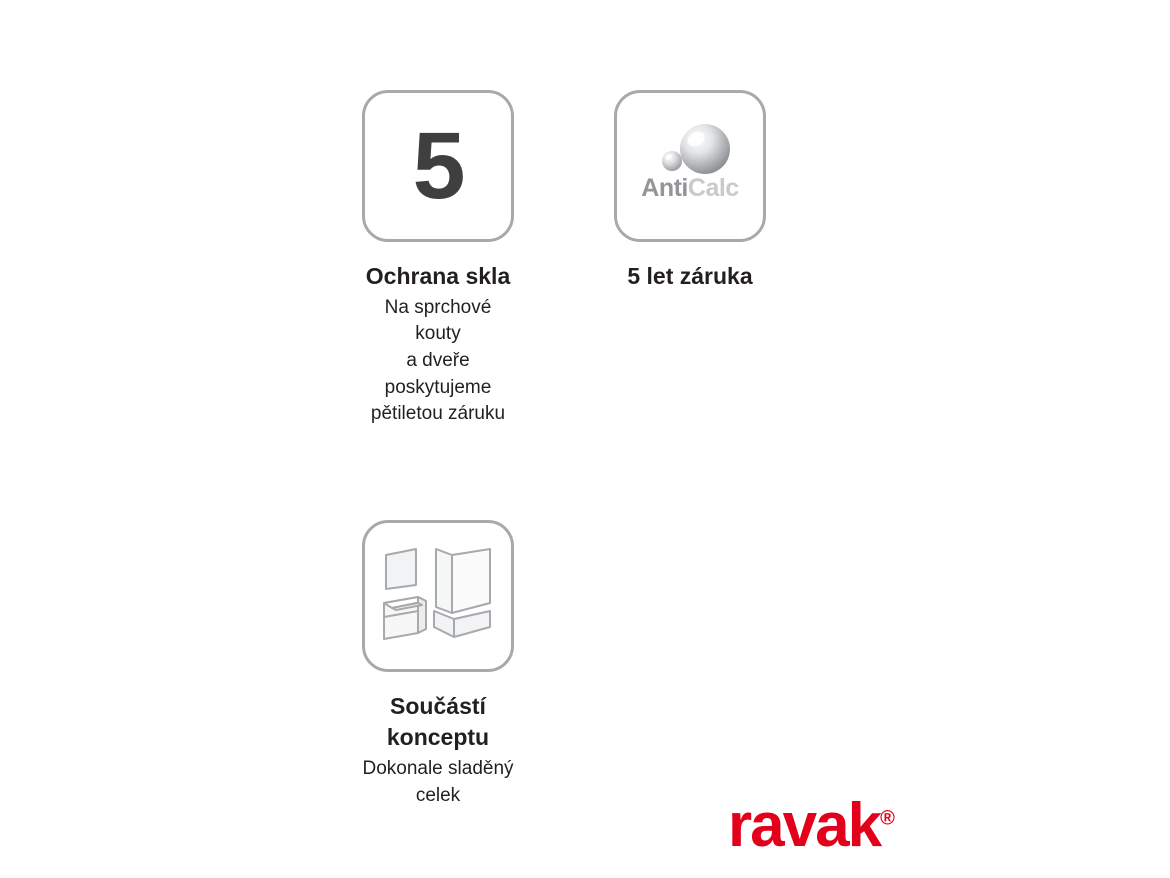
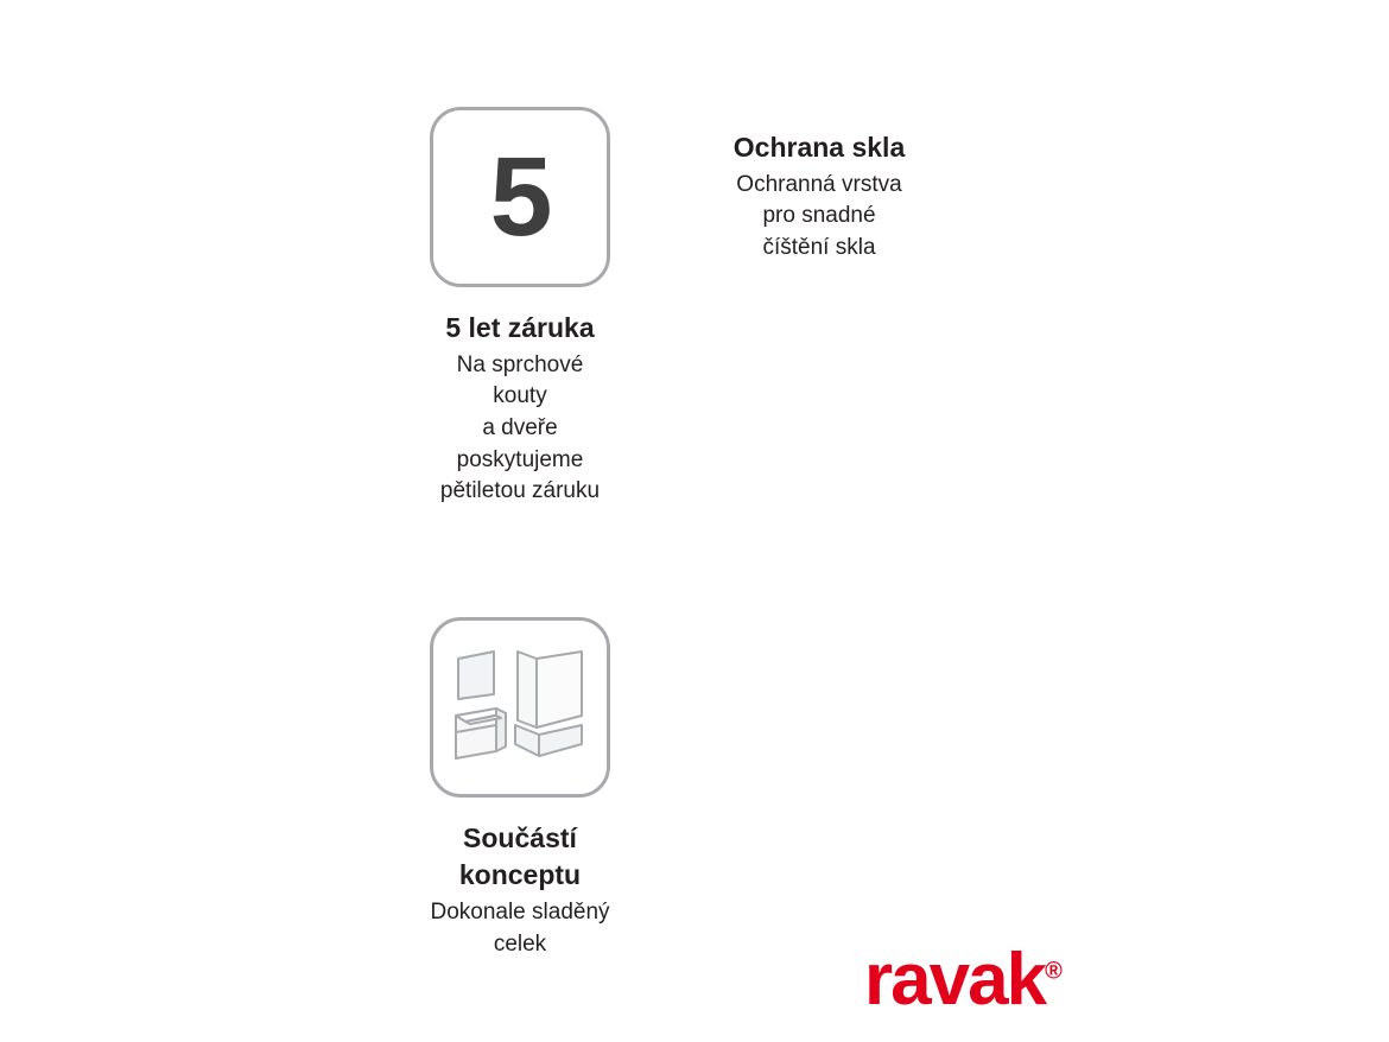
  5
- Ochrana skla
+ 5 let záruka
  Na sprchové kouty
  a dveře poskytujeme
  pětiletou záruku
- AntiCalc
- 5 let záruka
+ Ochrana skla
+ Ochranná vrstva
+ pro snadné číštění skla
  Součástí
  konceptu
  Dokonale sladěný
  celek
  ravak®
